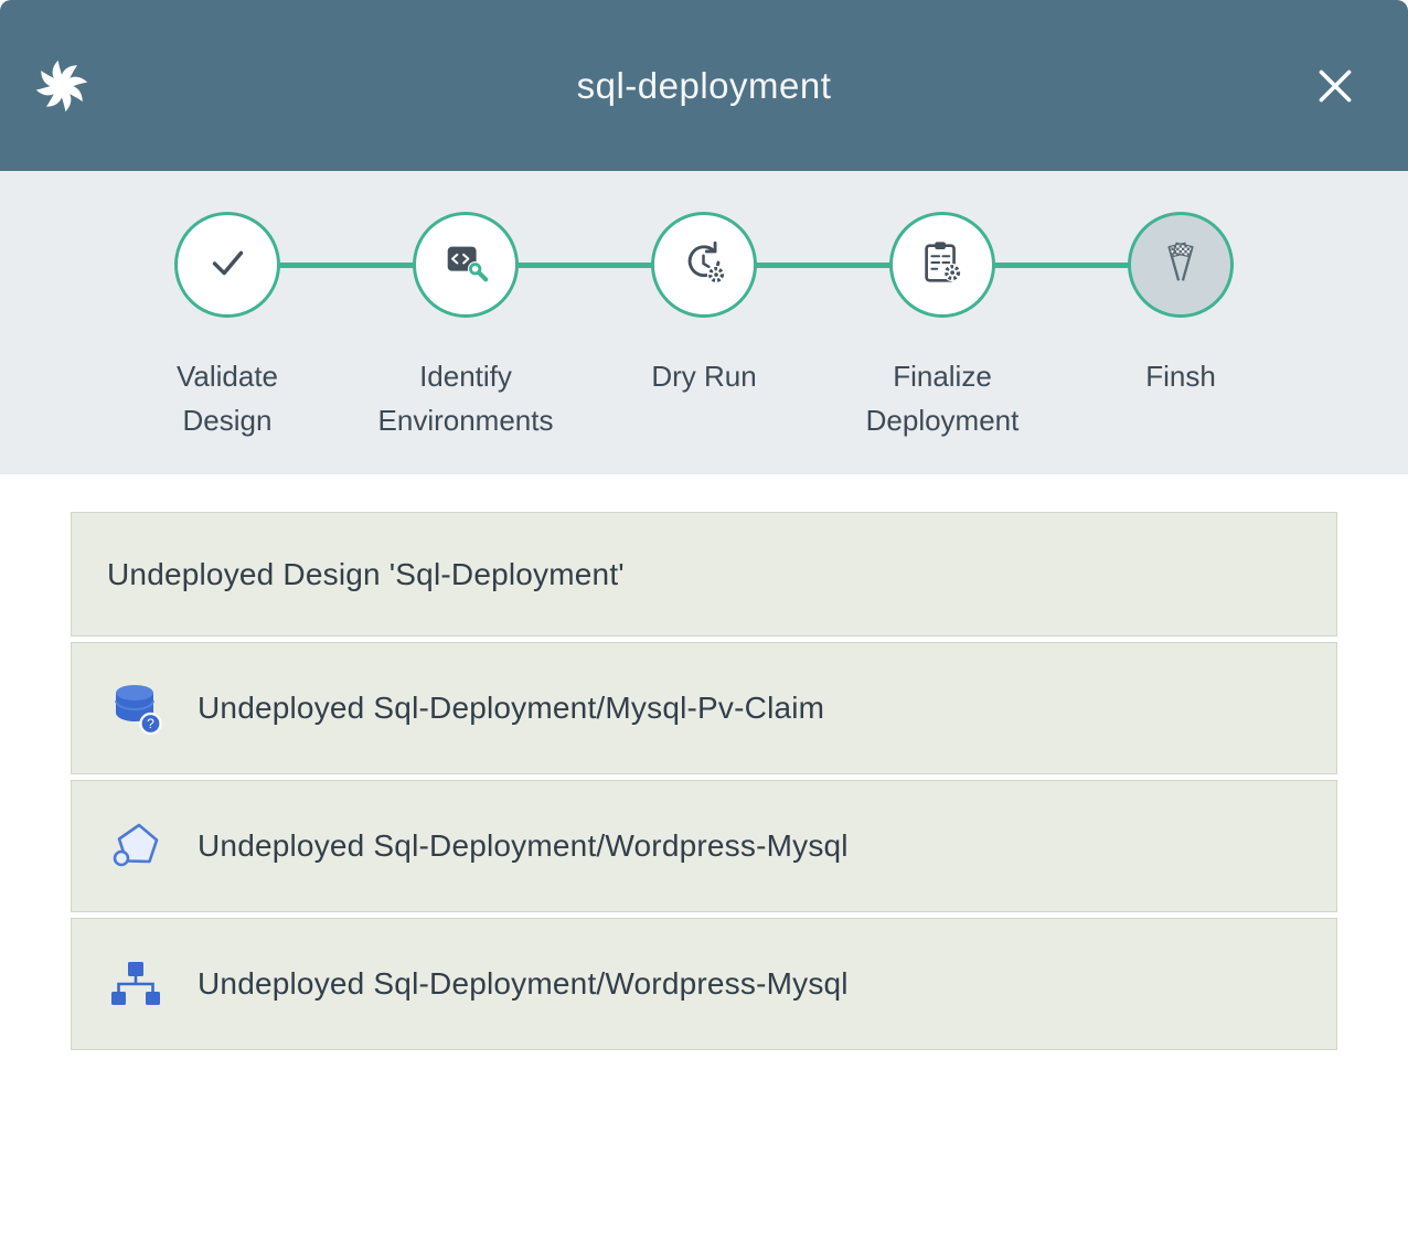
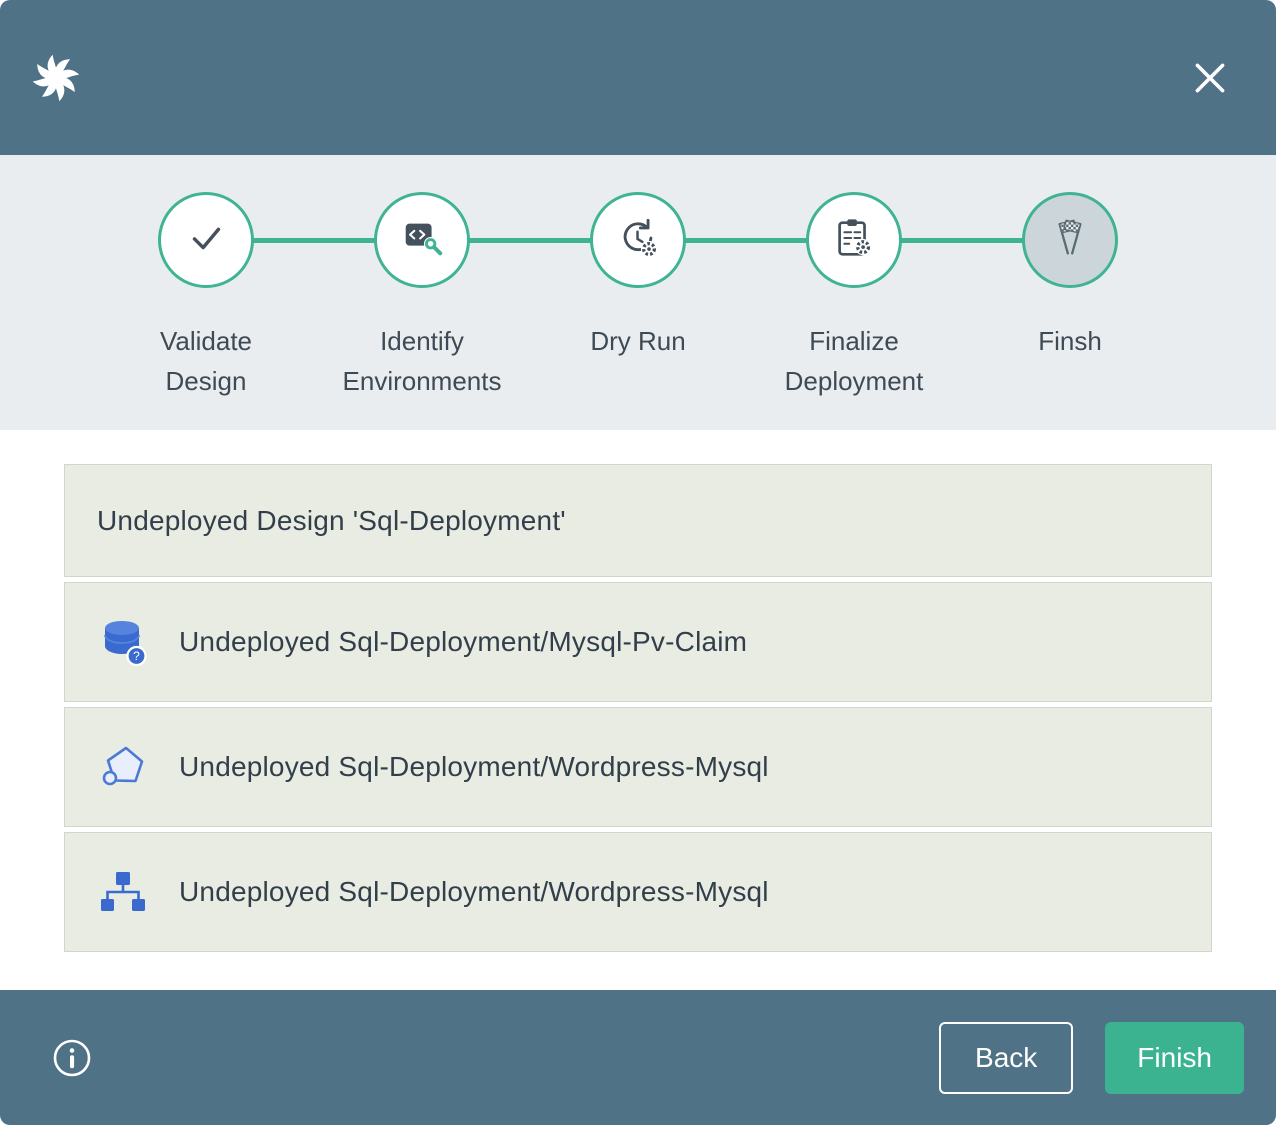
- sql-deployment
  Validate Design
  Identify Environments
  Dry Run
  Finalize Deployment
  Finsh
  Undeployed Design 'Sql-Deployment'
  ?
  Undeployed Sql-Deployment/Mysql-Pv-Claim
  Undeployed Sql-Deployment/Wordpress-Mysql
  Undeployed Sql-Deployment/Wordpress-Mysql
+ Back
+ Finish
